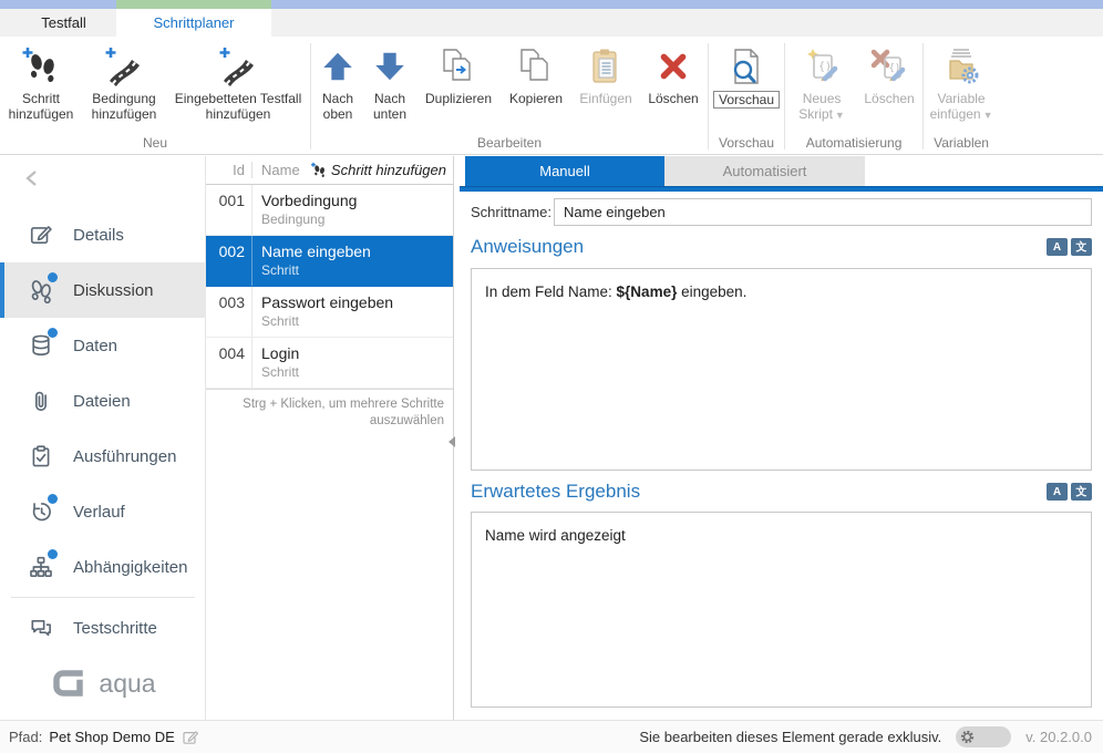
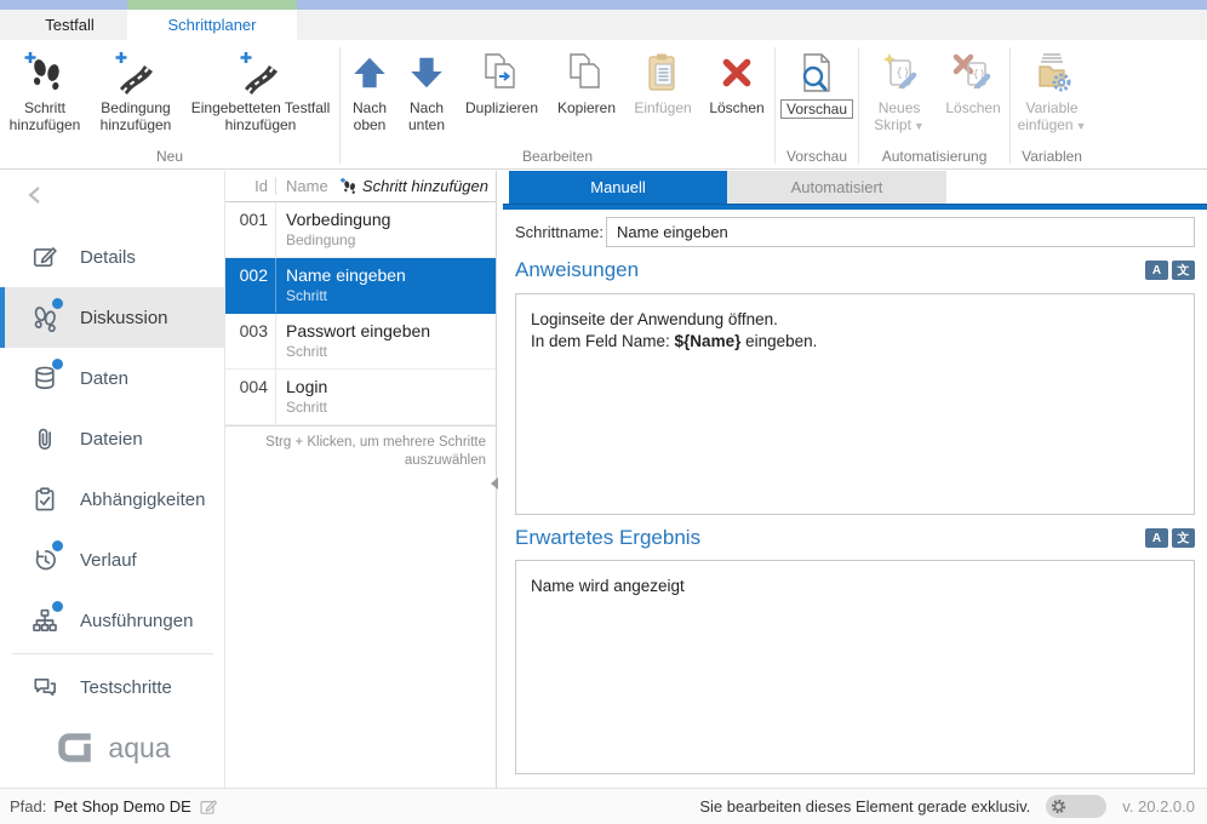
  Testfall
  Schrittplaner
  Schritt hinzufügen
  Bedingung hinzufügen
  Eingebetteten Testfall hinzufügen
  Neu
  Nach oben
  Nach unten
  Duplizieren
  Kopieren
  Einfügen
  Löschen
  Bearbeiten
  Vorschau
  Vorschau
  {)
  Neues Skript ▼
  {)
  Löschen
  Automatisierung
  Variable einfügen ▼
  Variablen
  Details
  Diskussion
  Daten
  Dateien
- Ausführungen
+ Abhängigkeiten
  Verlauf
- Abhängigkeiten
+ Ausführungen
  Testschritte
  aqua
  Id
  Name
  Schritt hinzufügen
  001
  Vorbedingung
  Bedingung
  002
  Name eingeben
  Schritt
  003
  Passwort eingeben
  Schritt
  004
  Login
  Schritt
  Strg + Klicken, um mehrere Schritte auszuwählen
  Manuell
  Automatisiert
  Schrittname:
  Name eingeben
  Anweisungen
  A
  文
+ Loginseite der Anwendung öffnen.
  In dem Feld Name: ${Name} eingeben.
  Erwartetes Ergebnis
  A
  文
  Name wird angezeigt
  Pfad:
  Pet Shop Demo DE
  Sie bearbeiten dieses Element gerade exklusiv.
  v. 20.2.0.0
